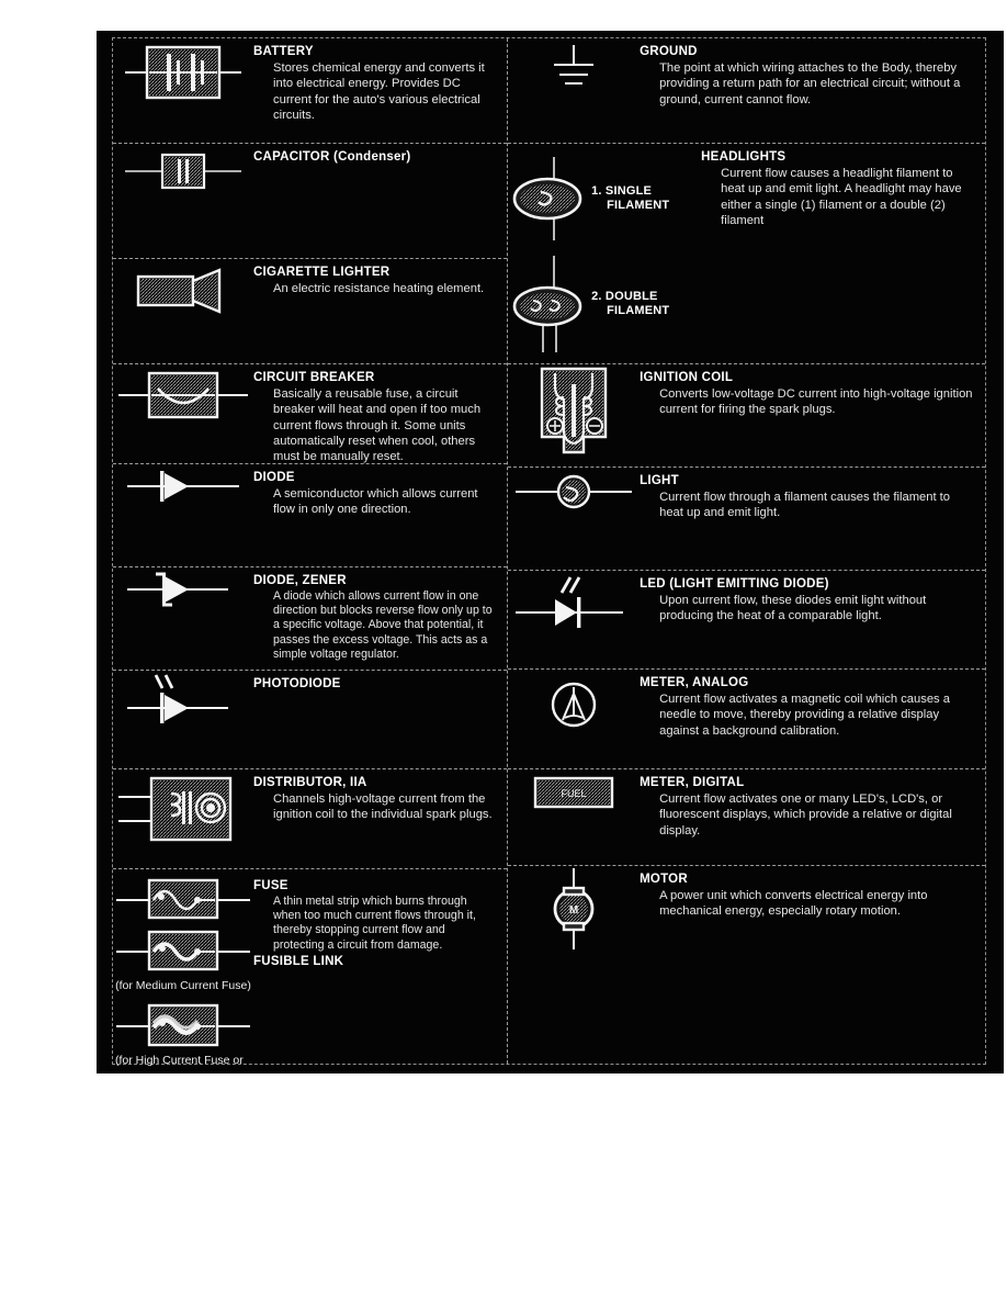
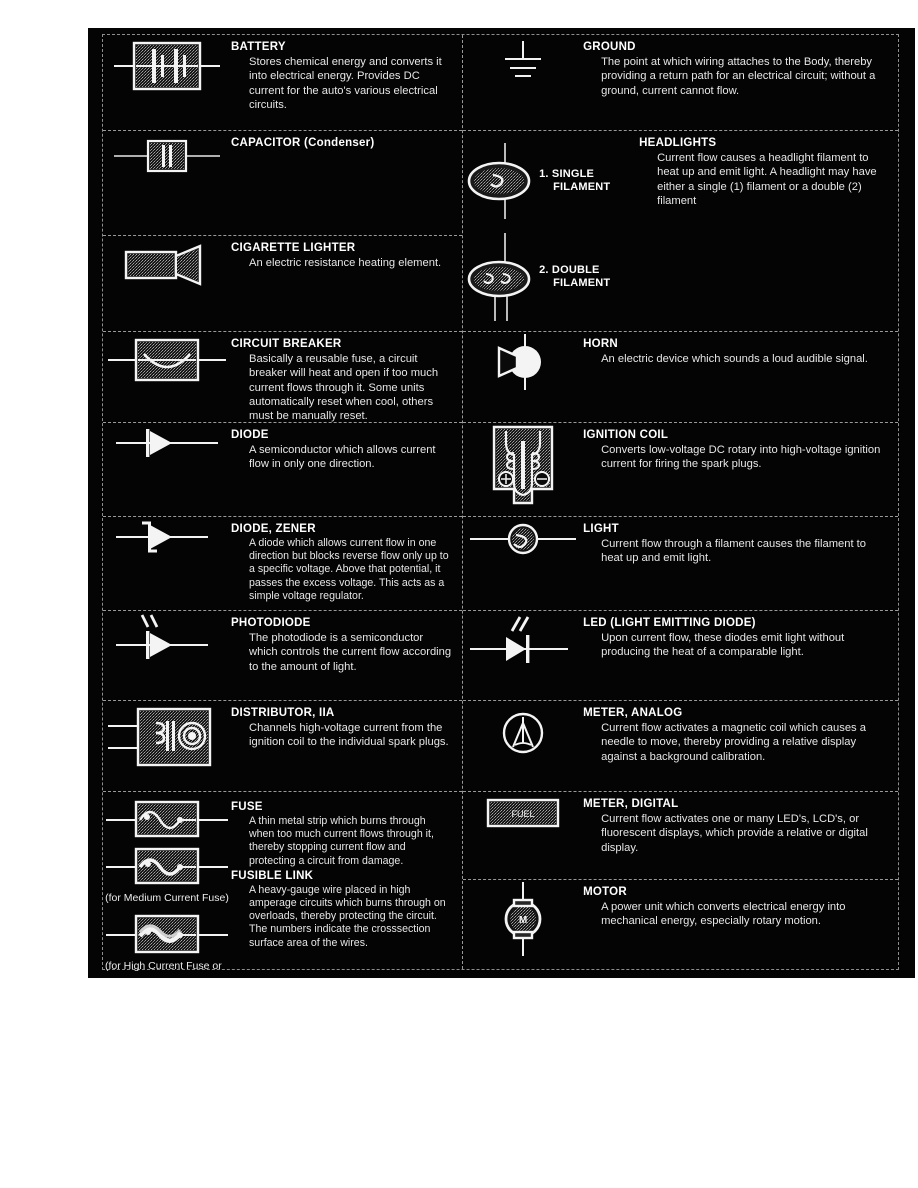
  BATTERY
  Stores chemical energy and converts it into electrical energy. Provides DC current for the auto's various electrical circuits.
  CAPACITOR (Condenser)
  CIGARETTE LIGHTER
  An electric resistance heating element.
  CIRCUIT BREAKER
  Basically a reusable fuse, a circuit breaker will heat and open if too much current flows through it. Some units automatically reset when cool, others must be manually reset.
  DIODE
  A semiconductor which allows current flow in only one direction.
  DIODE, ZENER
  A diode which allows current flow in one direction but blocks reverse flow only up to a specific voltage. Above that potential, it passes the excess voltage. This acts as a simple voltage regulator.
  PHOTODIODE
+ The photodiode is a semiconductor which controls the current flow according to the amount of light.
  DISTRIBUTOR, IIA
  Channels high-voltage current from the ignition coil to the individual spark plugs.
  (for Medium Current Fuse)
  FUSE
  A thin metal strip which burns through when too much current flows through it, thereby stopping current flow and protecting a circuit from damage.
  FUSIBLE LINK
+ A heavy-gauge wire placed in high amperage circuits which burns through on overloads, thereby protecting the circuit. The numbers indicate the crosssection surface area of the wires.
  GROUND
  The point at which wiring attaches to the Body, thereby providing a return path for an electrical circuit; without a ground, current cannot flow.
  1. SINGLE
  FILAMENT
  2. DOUBLE
  FILAMENT
  HEADLIGHTS
  Current flow causes a headlight filament to heat up and emit light. A headlight may have either a single (1) filament or a double (2) filament
+ HORN
+ An electric device which sounds a loud audible signal.
  IGNITION COIL
- Converts low-voltage DC current into high-voltage ignition current for firing the spark plugs.
+ Converts low-voltage DC rotary into high-voltage ignition current for firing the spark plugs.
  LIGHT
  Current flow through a filament causes the filament to heat up and emit light.
  LED (LIGHT EMITTING DIODE)
  Upon current flow, these diodes emit light without producing the heat of a comparable light.
  METER, ANALOG
  Current flow activates a magnetic coil which causes a needle to move, thereby providing a relative display against a background calibration.
  FUEL
  METER, DIGITAL
  Current flow activates one or many LED's, LCD's, or fluorescent displays, which provide a relative or digital display.
  M
  MOTOR
  A power unit which converts electrical energy into mechanical energy, especially rotary motion.
